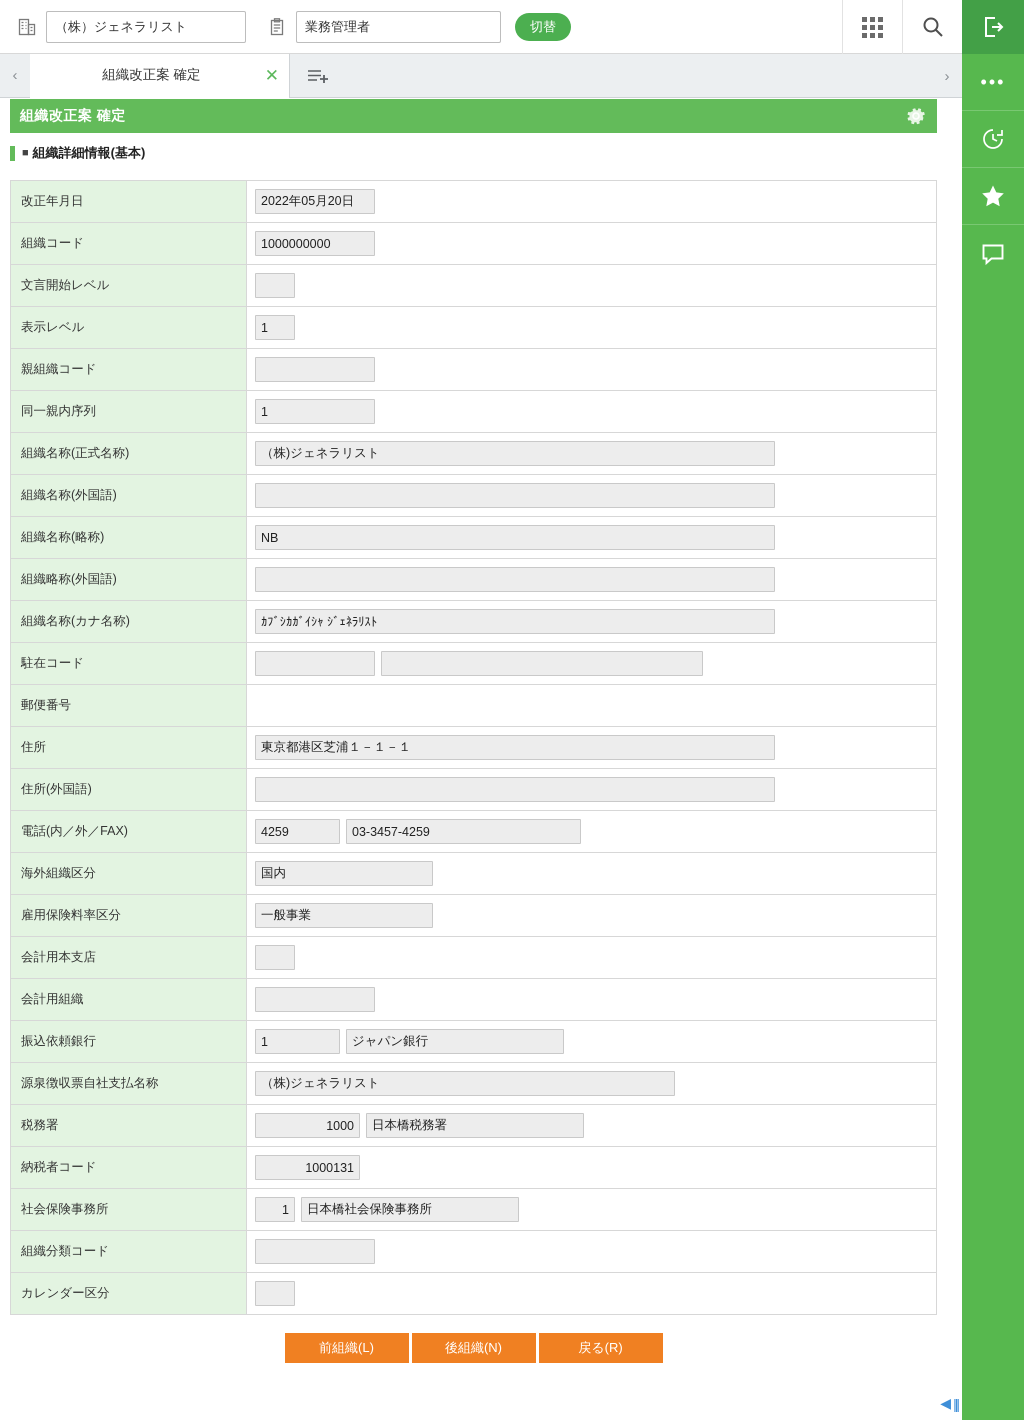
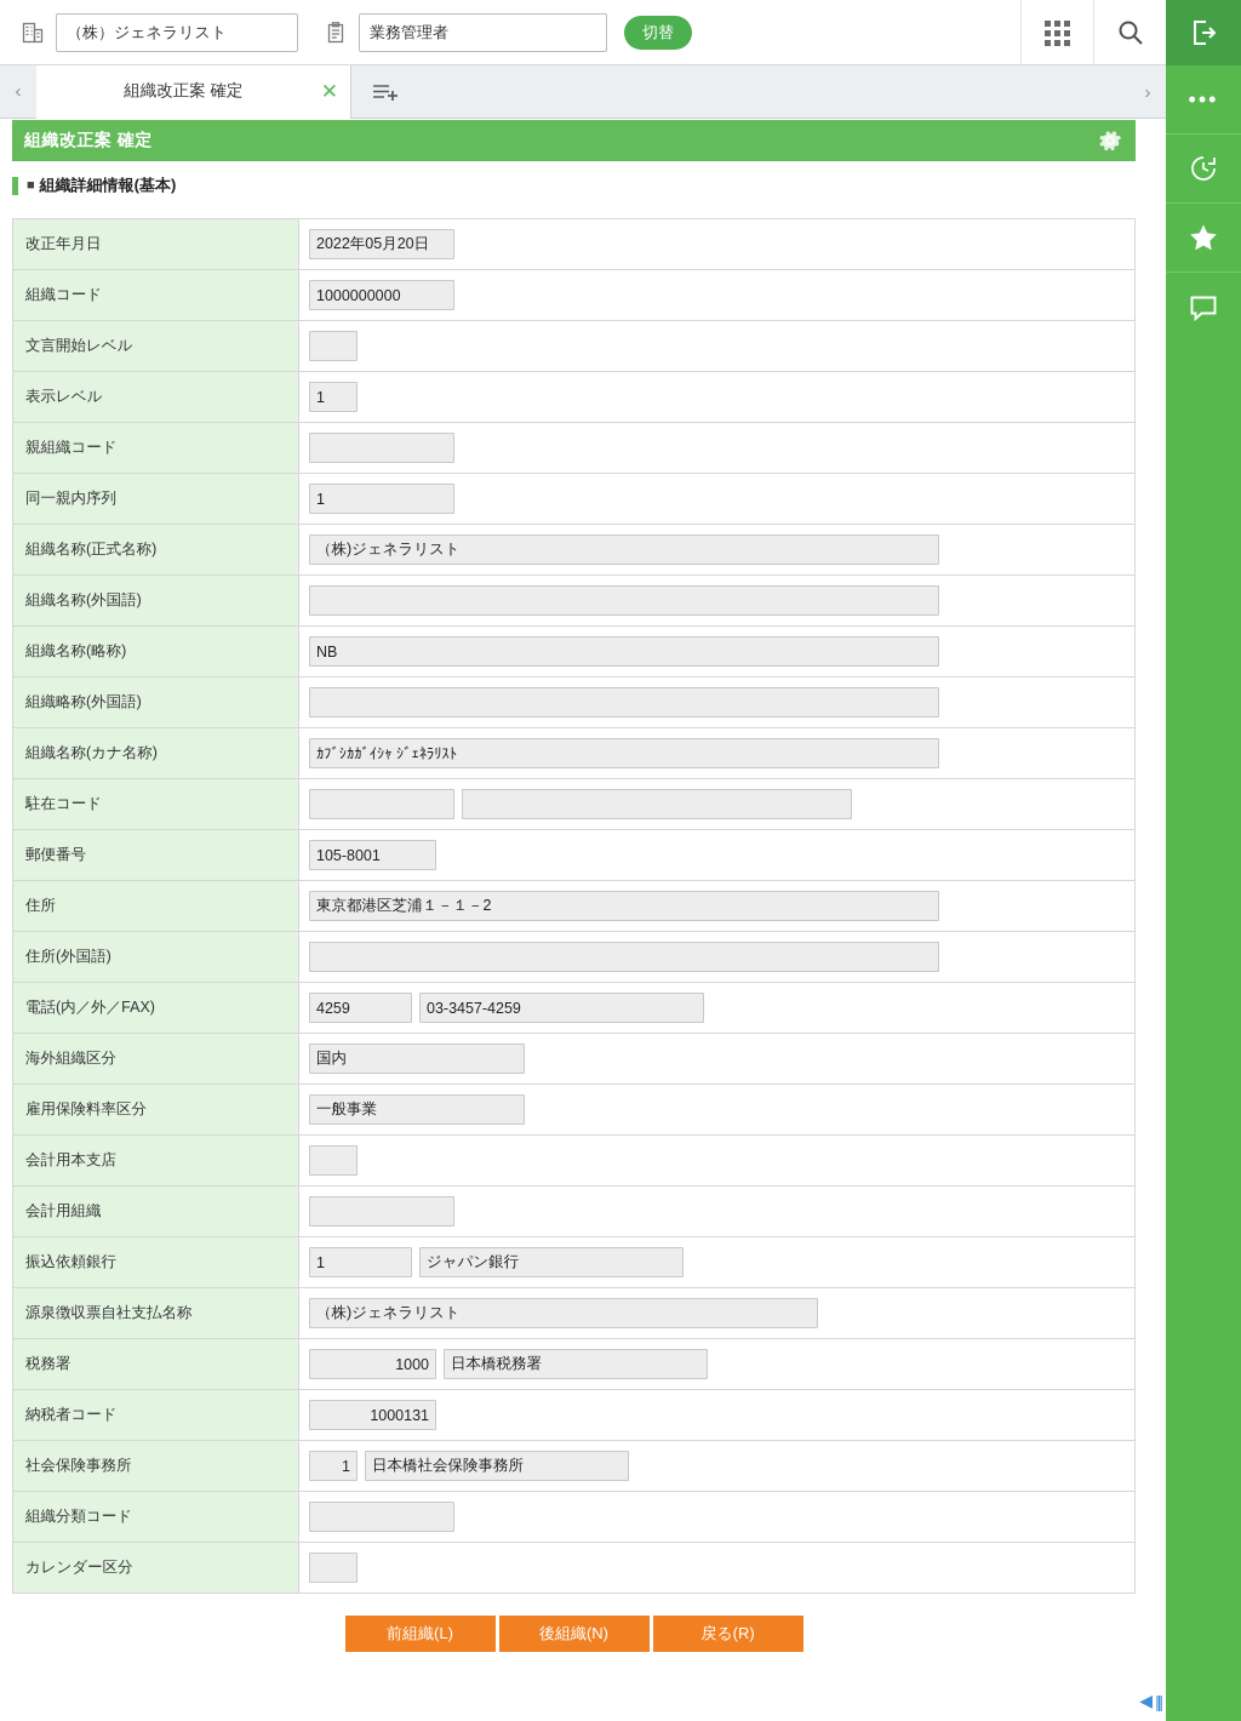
  （株）ジェネラリスト
  業務管理者
  切替
  ‹
  組織改正案 確定
  ✕
  ›
  組織改正案 確定
  ■
  組織詳細情報(基本)
  改正年月日
  2022年05月20日
  組織コード
  1000000000
  文言開始レベル
  表示レベル
  1
  親組織コード
  同一親内序列
  1
  組織名称(正式名称)
  （株)ジェネラリスト
  組織名称(外国語)
  組織名称(略称)
  NB
  組織略称(外国語)
  組織名称(カナ名称)
  ｶﾌﾞｼｶｶﾞｲｼｬ ｼﾞｪﾈﾗﾘｽﾄ
  駐在コード
  郵便番号
+ 105-8001
  住所
- 東京都港区芝浦１－１－１
+ 東京都港区芝浦１－１－2
  住所(外国語)
  電話(内／外／FAX)
  4259
  03-3457-4259
  海外組織区分
  国内
  雇用保険料率区分
  一般事業
  会計用本支店
  会計用組織
  振込依頼銀行
  1
  ジャパン銀行
  源泉徴収票自社支払名称
  （株)ジェネラリスト
  税務署
  1000
  日本橋税務署
  納税者コード
  1000131
  社会保険事務所
  1
  日本橋社会保険事務所
  組織分類コード
  カレンダー区分
  前組織(L)
  後組織(N)
  戻る(R)
  •••
  ◀
  |||
